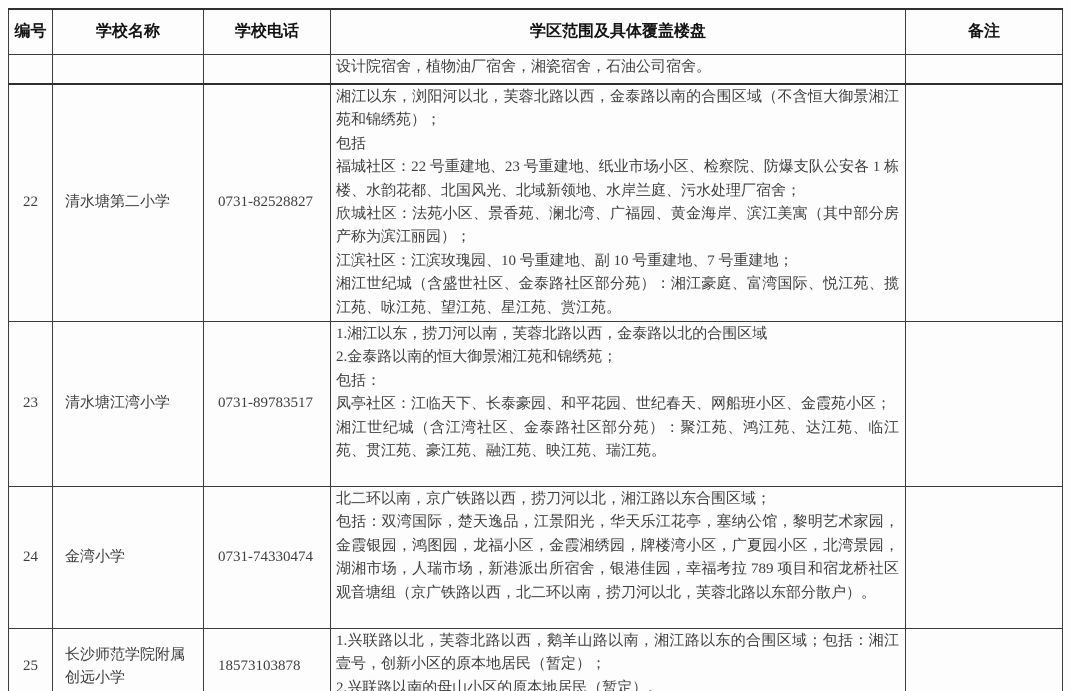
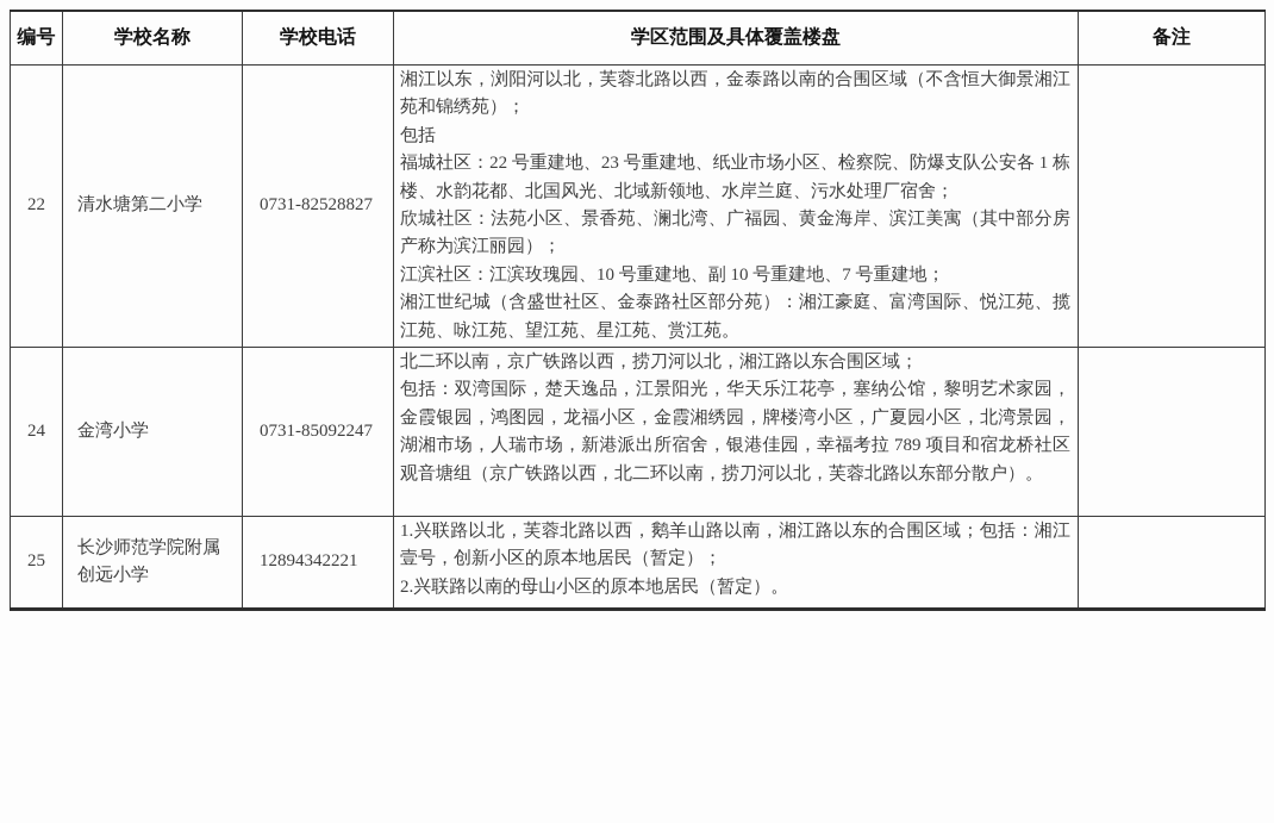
  编号	学校名称	学校电话	学区范围及具体覆盖楼盘	备注
- 			设计院宿舍，植物油厂宿舍，湘瓷宿舍，石油公司宿舍。
  22	清水塘第二小学	0731-82528827	湘江以东，浏阳河以北，芙蓉北路以西，金泰路以南的合围区域（不含恒大御景湘江苑和锦绣苑）； 包括 福城社区：22 号重建地、23 号重建地、纸业市场小区、检察院、防爆支队公安各 1 栋楼、水韵花都、北国风光、北域新领地、水岸兰庭、污水处理厂宿舍； 欣城社区：法苑小区、景香苑、澜北湾、广福园、黄金海岸、滨江美寓（其中部分房产称为滨江丽园）； 江滨社区：江滨玫瑰园、10 号重建地、副 10 号重建地、7 号重建地； 湘江世纪城（含盛世社区、金泰路社区部分苑）：湘江豪庭、富湾国际、悦江苑、揽江苑、咏江苑、望江苑、星江苑、赏江苑。
- 23	清水塘江湾小学	0731-89783517	1.湘江以东，捞刀河以南，芙蓉北路以西，金泰路以北的合围区域 2.金泰路以南的恒大御景湘江苑和锦绣苑； 包括： 凤亭社区：江临天下、长泰豪园、和平花园、世纪春天、网船班小区、金霞苑小区； 湘江世纪城（含江湾社区、金泰路社区部分苑）：聚江苑、鸿江苑、达江苑、临江苑、贯江苑、豪江苑、融江苑、映江苑、瑞江苑。
- 24	金湾小学	0731-74330474	北二环以南，京广铁路以西，捞刀河以北，湘江路以东合围区域； 包括：双湾国际，楚天逸品，江景阳光，华天乐江花亭，塞纳公馆，黎明艺术家园，金霞银园，鸿图园，龙福小区，金霞湘绣园，牌楼湾小区，广夏园小区，北湾景园，湖湘市场，人瑞市场，新港派出所宿舍，银港佳园，幸福考拉 789 项目和宿龙桥社区观音塘组（京广铁路以西，北二环以南，捞刀河以北，芙蓉北路以东部分散户）。
+ 24	金湾小学	0731-85092247	北二环以南，京广铁路以西，捞刀河以北，湘江路以东合围区域； 包括：双湾国际，楚天逸品，江景阳光，华天乐江花亭，塞纳公馆，黎明艺术家园，金霞银园，鸿图园，龙福小区，金霞湘绣园，牌楼湾小区，广夏园小区，北湾景园，湖湘市场，人瑞市场，新港派出所宿舍，银港佳园，幸福考拉 789 项目和宿龙桥社区观音塘组（京广铁路以西，北二环以南，捞刀河以北，芙蓉北路以东部分散户）。
- 25	长沙师范学院附属创远小学	18573103878	1.兴联路以北，芙蓉北路以西，鹅羊山路以南，湘江路以东的合围区域；包括：湘江壹号，创新小区的原本地居民（暂定）； 2.兴联路以南的母山小区的原本地居民（暂定）。
+ 25	长沙师范学院附属创远小学	12894342221	1.兴联路以北，芙蓉北路以西，鹅羊山路以南，湘江路以东的合围区域；包括：湘江壹号，创新小区的原本地居民（暂定）； 2.兴联路以南的母山小区的原本地居民（暂定）。
